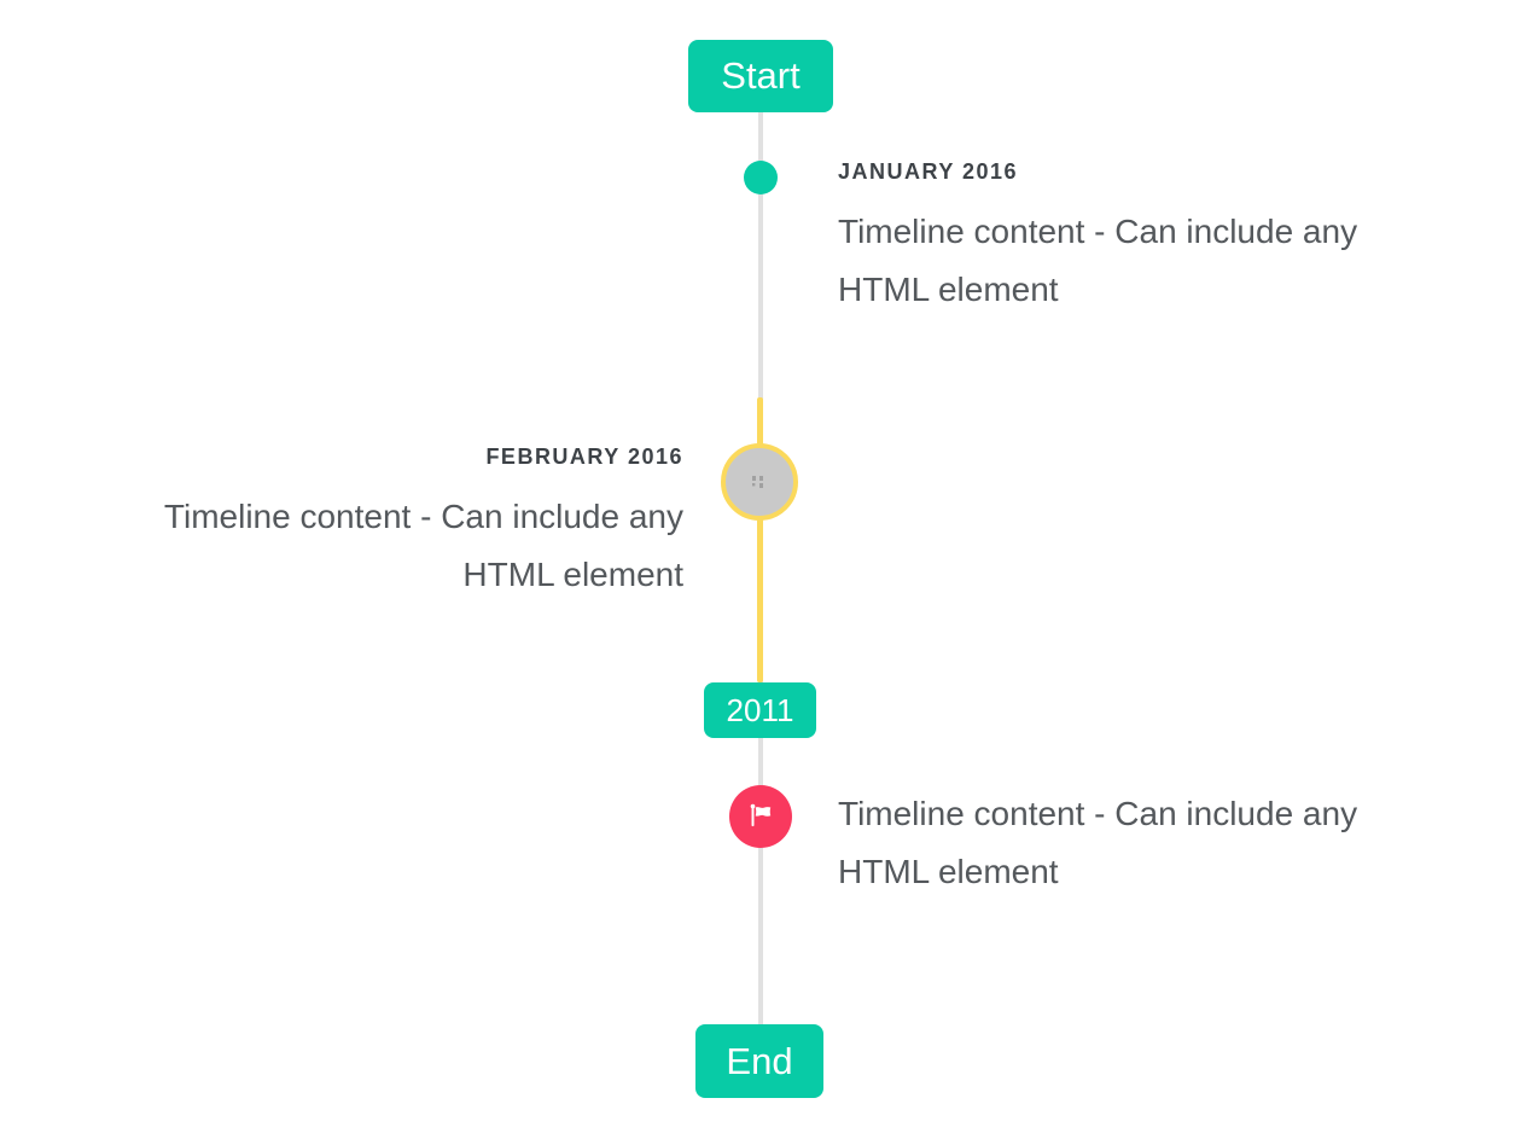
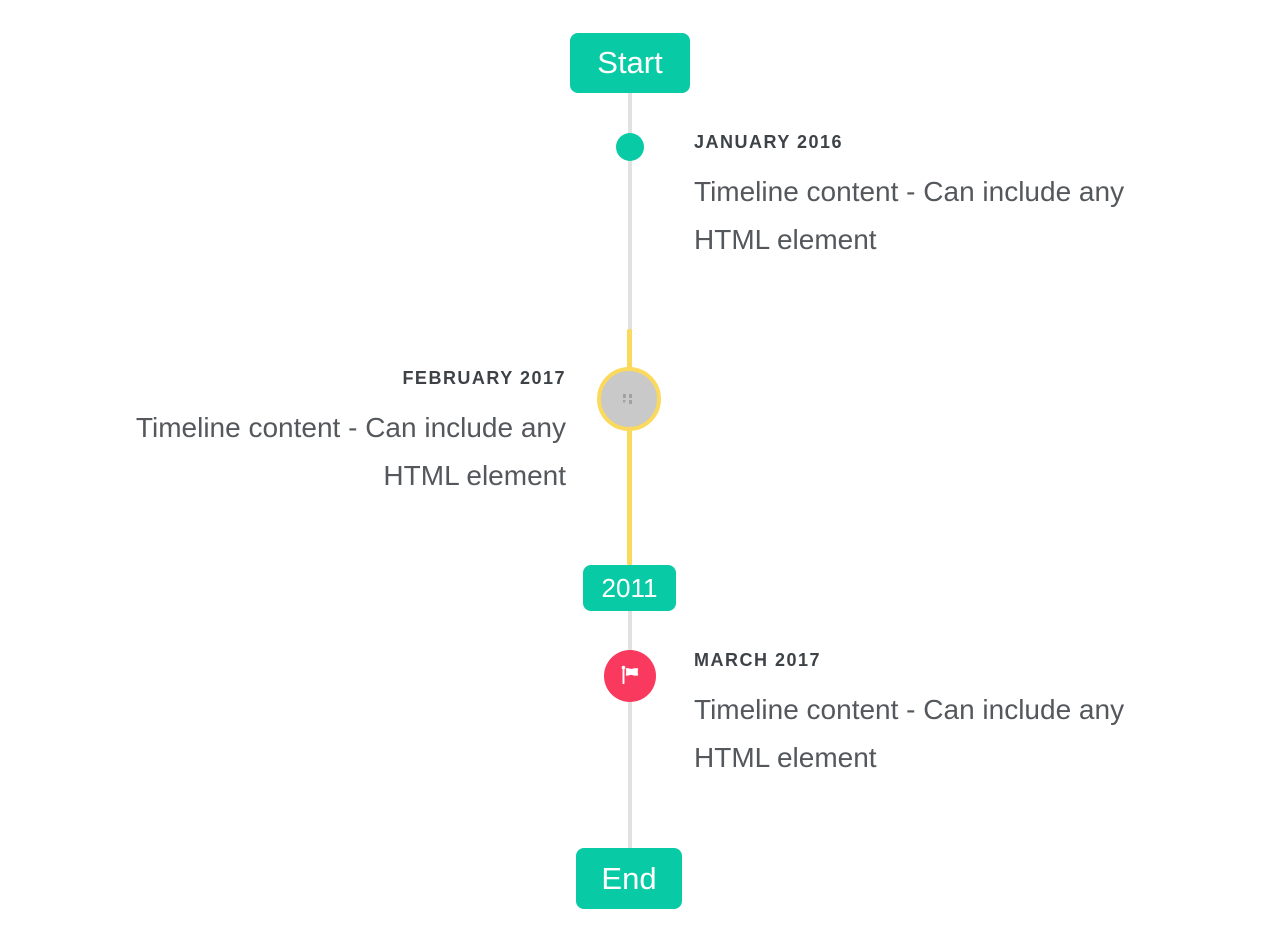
  Start
  JANUARY 2016
  Timeline content - Can include any
  HTML element
- FEBRUARY 2016
+ FEBRUARY 2017
  Timeline content - Can include any
  HTML element
  2011
+ MARCH 2017
  Timeline content - Can include any
  HTML element
  End
